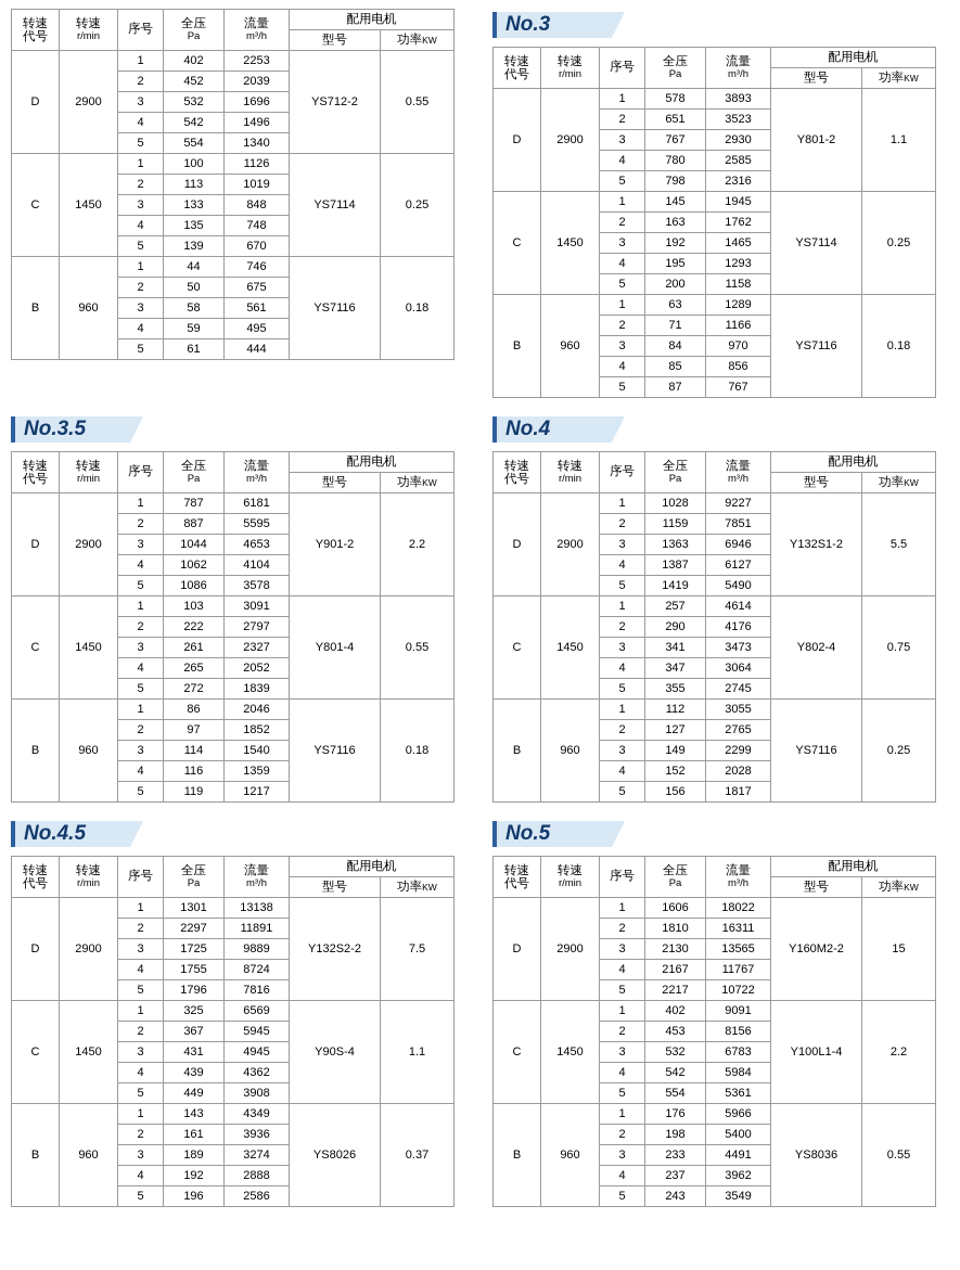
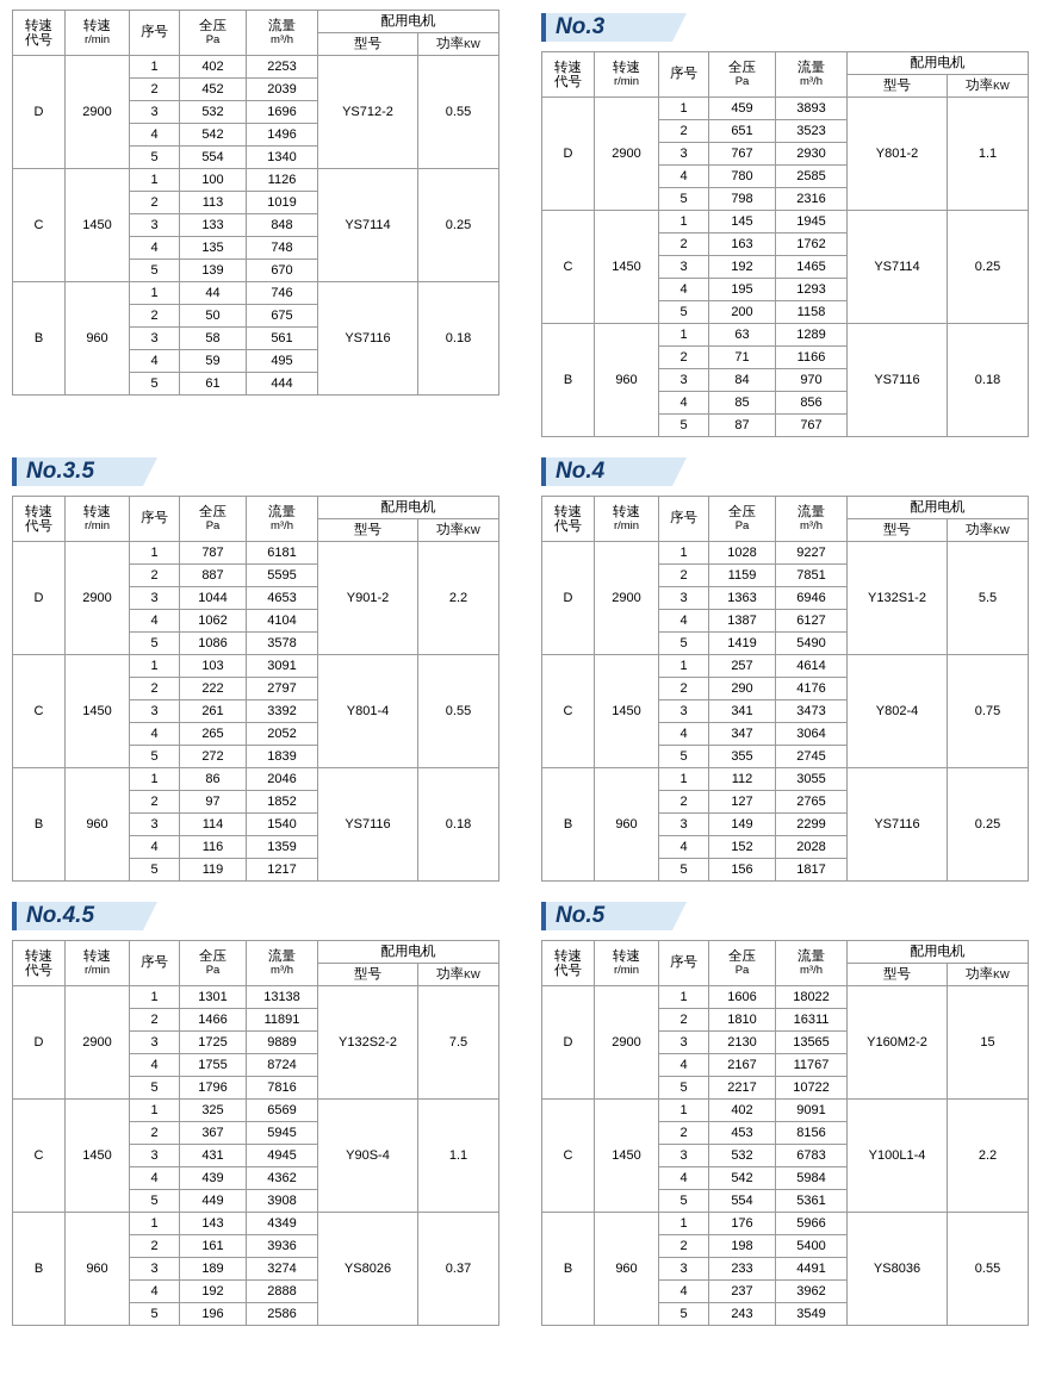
  转速代号	转速r/min	序号	全压Pa	流量m³/h	配用电机
  型号	功率KW
  D	2900	1	402	2253	YS712-2	0.55
  2	452	2039
  3	532	1696
  4	542	1496
  5	554	1340
  C	1450	1	100	1126	YS7114	0.25
  2	113	1019
  3	133	848
  4	135	748
  5	139	670
  B	960	1	44	746	YS7116	0.18
  2	50	675
  3	58	561
  4	59	495
  5	61	444
  No.3
  转速代号	转速r/min	序号	全压Pa	流量m³/h	配用电机
  型号	功率KW
- D	2900	1	578	3893	Y801-2	1.1
+ D	2900	1	459	3893	Y801-2	1.1
  2	651	3523
  3	767	2930
  4	780	2585
  5	798	2316
  C	1450	1	145	1945	YS7114	0.25
  2	163	1762
  3	192	1465
  4	195	1293
  5	200	1158
  B	960	1	63	1289	YS7116	0.18
  2	71	1166
  3	84	970
  4	85	856
  5	87	767
  No.3.5
  转速代号	转速r/min	序号	全压Pa	流量m³/h	配用电机
  型号	功率KW
  D	2900	1	787	6181	Y901-2	2.2
  2	887	5595
  3	1044	4653
  4	1062	4104
  5	1086	3578
  C	1450	1	103	3091	Y801-4	0.55
  2	222	2797
- 3	261	2327
+ 3	261	3392
  4	265	2052
  5	272	1839
  B	960	1	86	2046	YS7116	0.18
  2	97	1852
  3	114	1540
  4	116	1359
  5	119	1217
  No.4
  转速代号	转速r/min	序号	全压Pa	流量m³/h	配用电机
  型号	功率KW
  D	2900	1	1028	9227	Y132S1-2	5.5
  2	1159	7851
  3	1363	6946
  4	1387	6127
  5	1419	5490
  C	1450	1	257	4614	Y802-4	0.75
  2	290	4176
  3	341	3473
  4	347	3064
  5	355	2745
  B	960	1	112	3055	YS7116	0.25
  2	127	2765
  3	149	2299
  4	152	2028
  5	156	1817
  No.4.5
  转速代号	转速r/min	序号	全压Pa	流量m³/h	配用电机
  型号	功率KW
  D	2900	1	1301	13138	Y132S2-2	7.5
- 2	2297	11891
+ 2	1466	11891
  3	1725	9889
  4	1755	8724
  5	1796	7816
  C	1450	1	325	6569	Y90S-4	1.1
  2	367	5945
  3	431	4945
  4	439	4362
  5	449	3908
  B	960	1	143	4349	YS8026	0.37
  2	161	3936
  3	189	3274
  4	192	2888
  5	196	2586
  No.5
  转速代号	转速r/min	序号	全压Pa	流量m³/h	配用电机
  型号	功率KW
  D	2900	1	1606	18022	Y160M2-2	15
  2	1810	16311
  3	2130	13565
  4	2167	11767
  5	2217	10722
  C	1450	1	402	9091	Y100L1-4	2.2
  2	453	8156
  3	532	6783
  4	542	5984
  5	554	5361
  B	960	1	176	5966	YS8036	0.55
  2	198	5400
  3	233	4491
  4	237	3962
  5	243	3549
